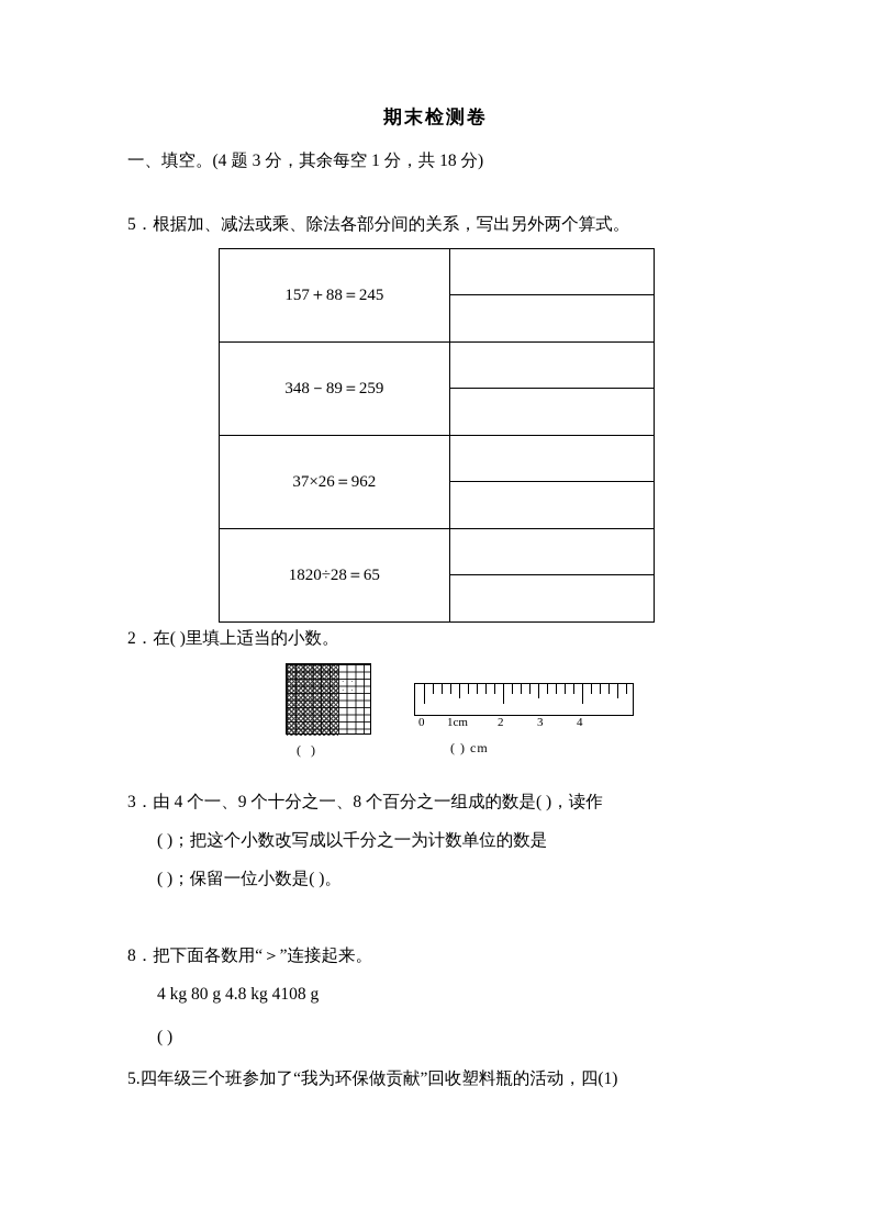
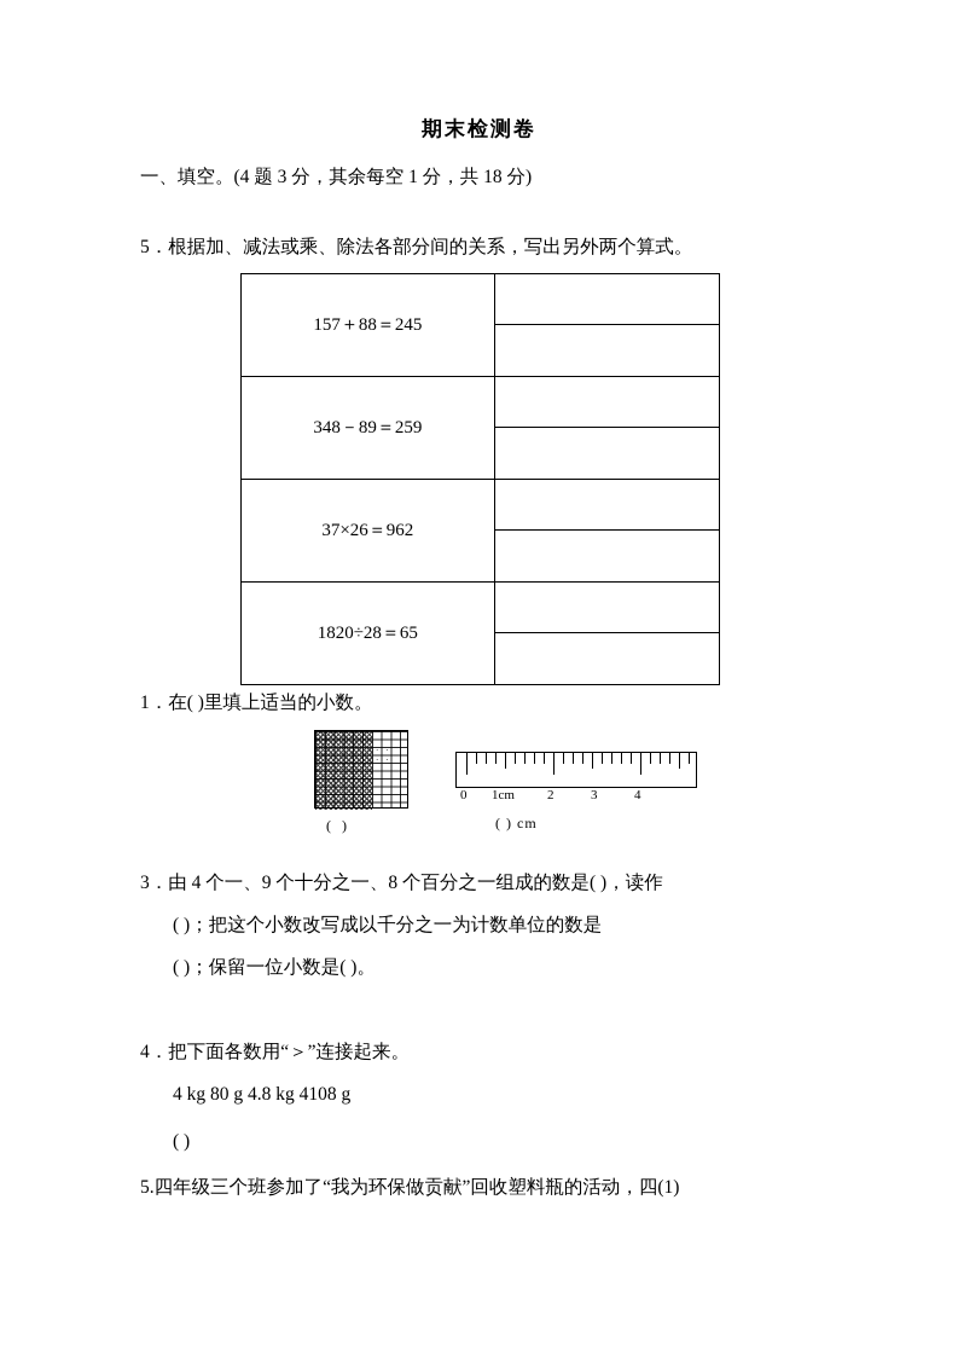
  期末检测卷
  一、填空。(4 题 3 分，其余每空 1 分，共 18 分)
  5．根据加、减法或乘、除法各部分间的关系，写出另外两个算式。
  157＋88＝245
  348－89＝259
  37×26＝962
  1820÷28＝65
- 2．在( )里填上适当的小数。
+ 1．在( )里填上适当的小数。
  · ·
  · ·
  ( )
  0
  1cm
  2
  3
  4
  ( ) cm
  3．由 4 个一、9 个十分之一、8 个百分之一组成的数是( )，读作
  ( )；把这个小数改写成以千分之一为计数单位的数是
  ( )；保留一位小数是( )。
- 8．把下面各数用“＞”连接起来。
+ 4．把下面各数用“＞”连接起来。
  4 kg 80 g 4.8 kg 4108 g
  ( )
  5.四年级三个班参加了“我为环保做贡献”回收塑料瓶的活动，四(1)
